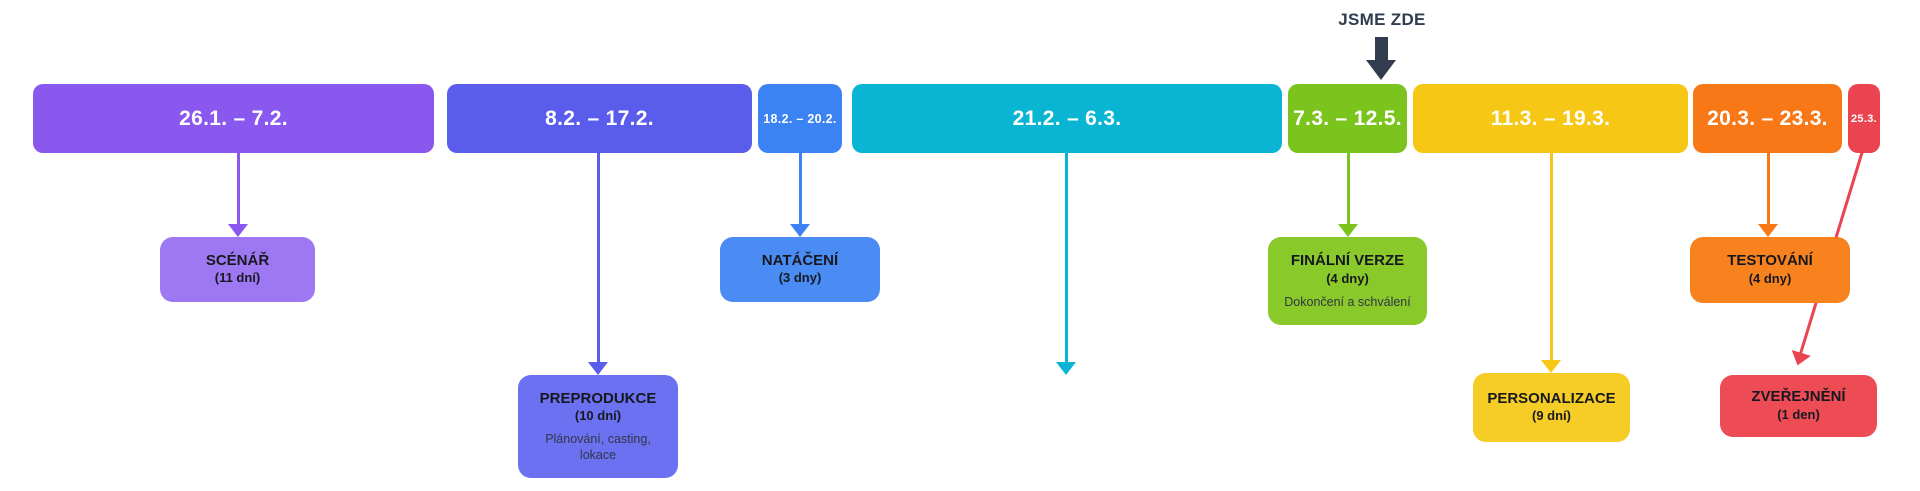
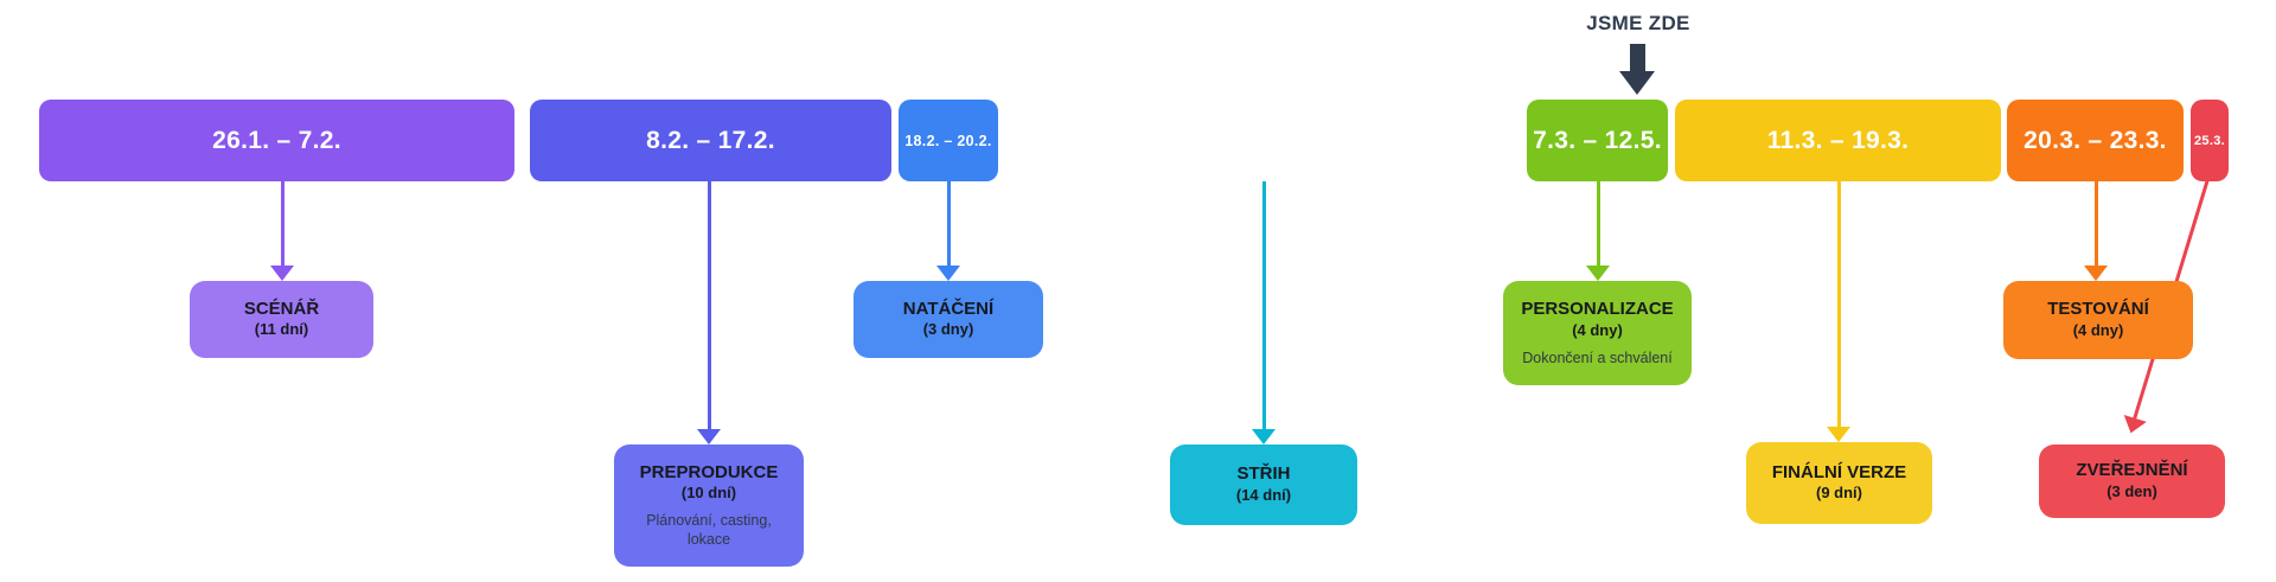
  JSME ZDE
  26.1. – 7.2.
  8.2. – 17.2.
  18.2. – 20.2.
- 21.2. – 6.3.
  7.3. – 12.5.
  11.3. – 19.3.
  20.3. – 23.3.
  25.3.
  SCÉNÁŘ
  (11 dní)
  PREPRODUKCE
  (10 dní)
  Plánování, casting, lokace
  NATÁČENÍ
  (3 dny)
+ STŘIH
+ (14 dní)
- FINÁLNÍ VERZE
+ PERSONALIZACE
  (4 dny)
  Dokončení a schválení
- PERSONALIZACE
+ FINÁLNÍ VERZE
  (9 dní)
  TESTOVÁNÍ
  (4 dny)
  ZVEŘEJNĚNÍ
- (1 den)
+ (3 den)
